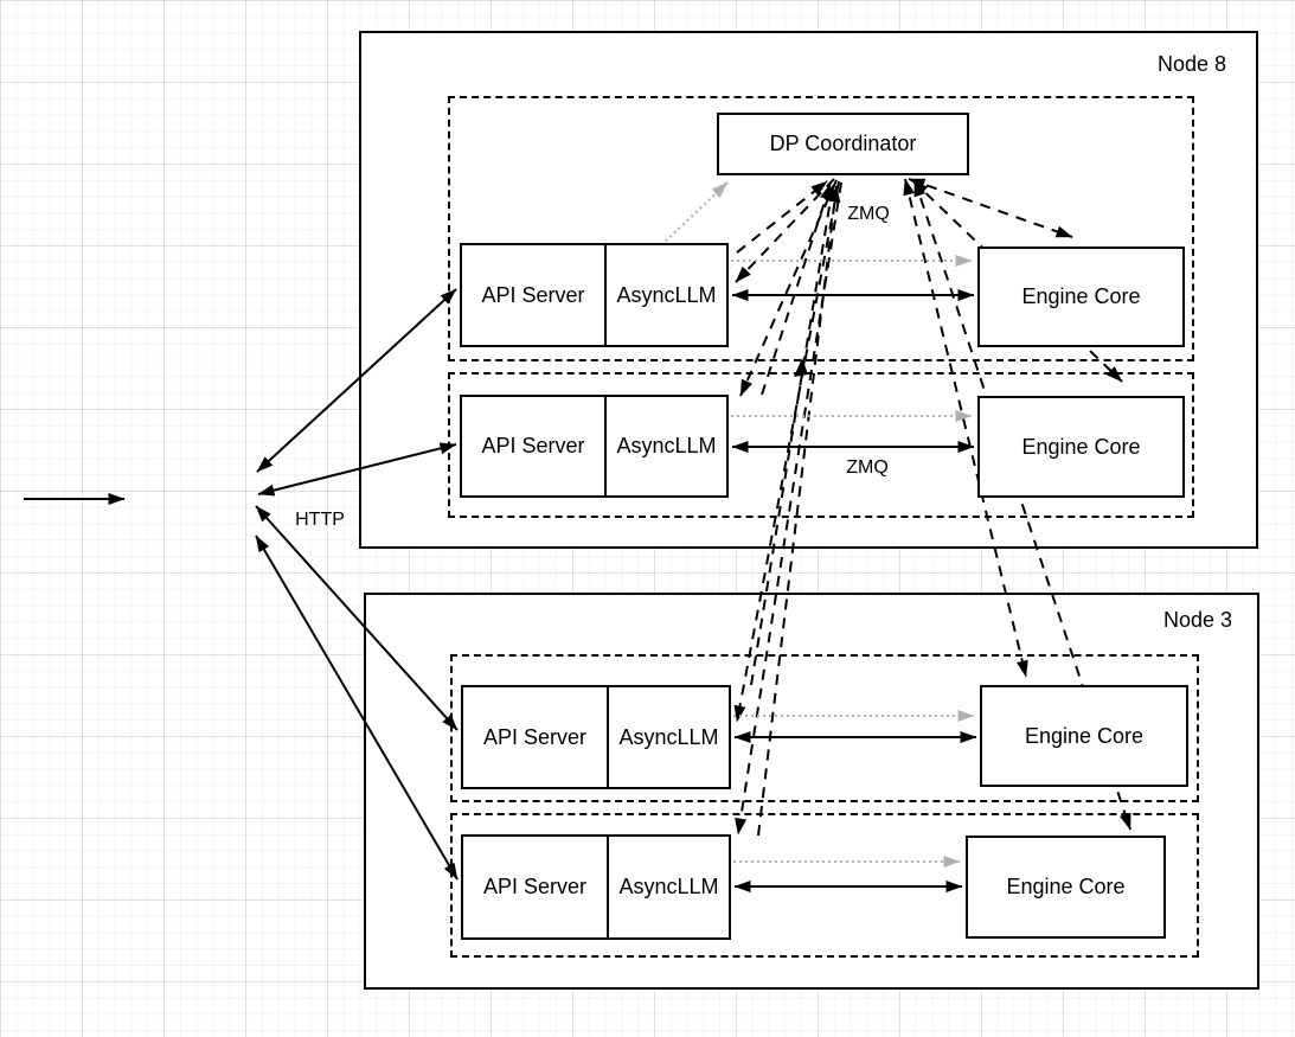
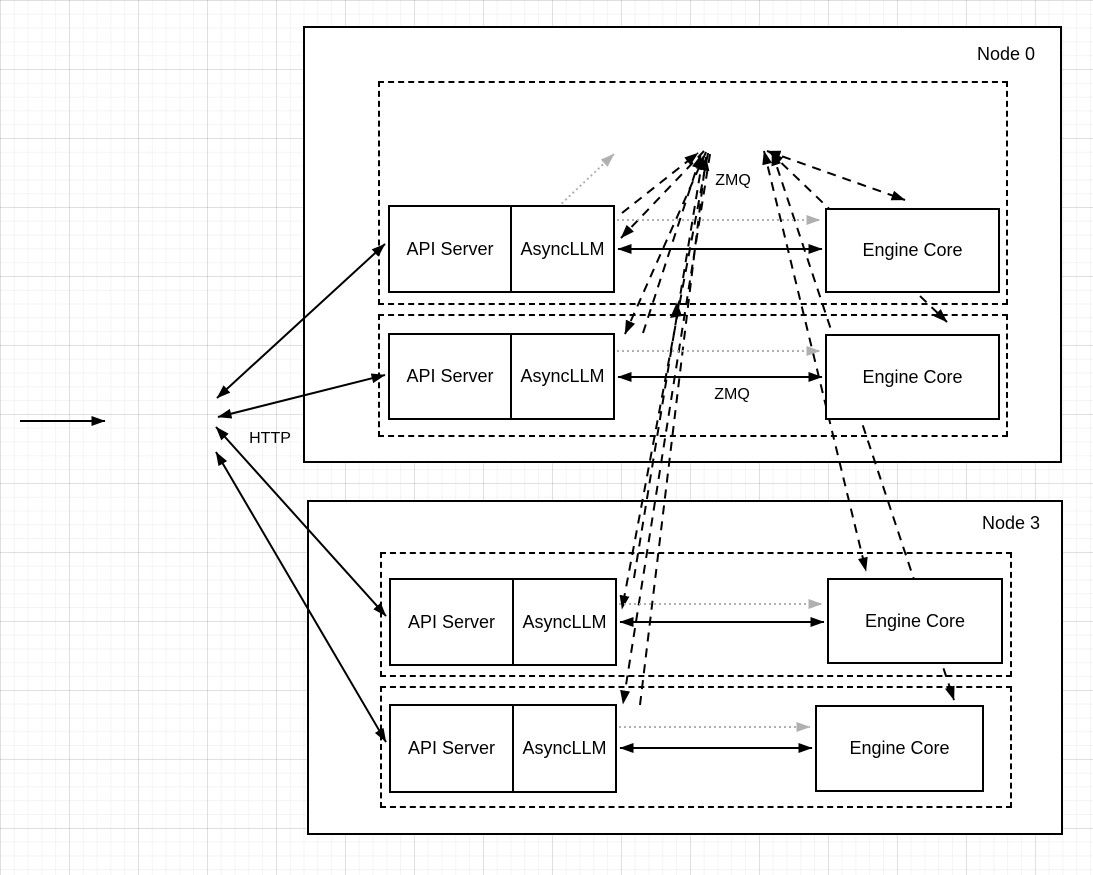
- DP Coordinator
  API Server
  AsyncLLM
  Engine Core
  API Server
  AsyncLLM
  Engine Core
  API Server
  AsyncLLM
  Engine Core
  API Server
  AsyncLLM
  Engine Core
- Node 8
+ Node 0
  Node 3
  HTTP
  ZMQ
  ZMQ
